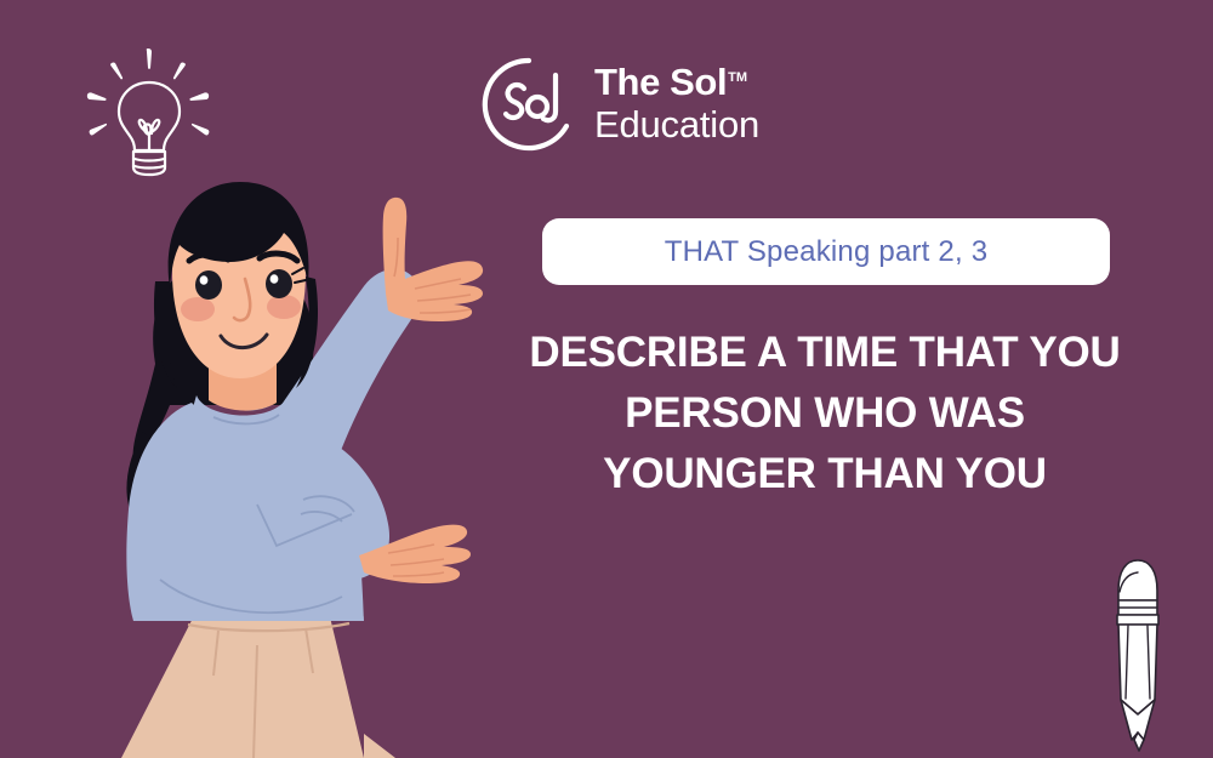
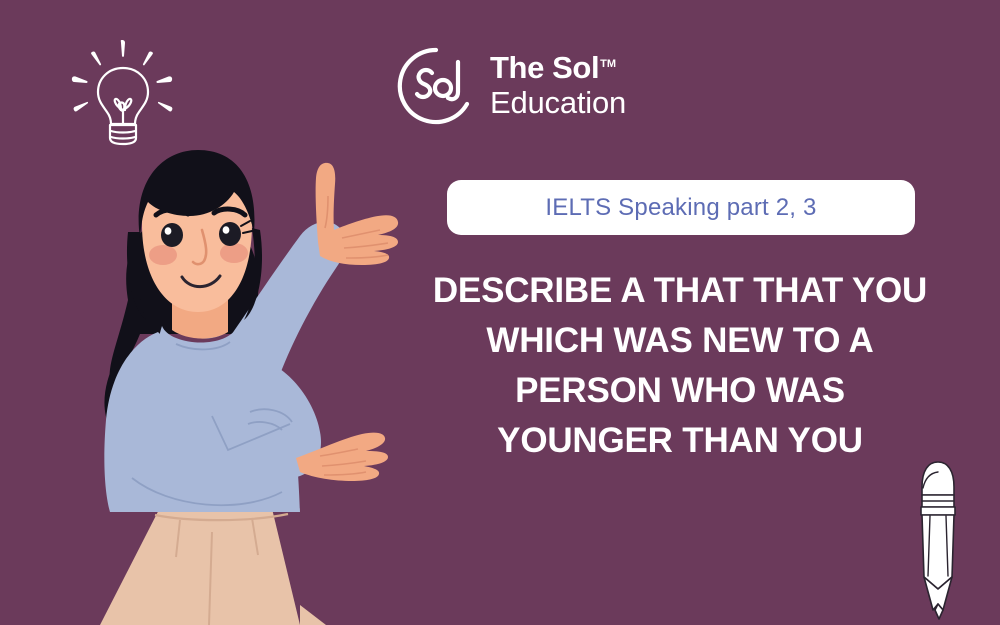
  The SolTM
  Education
- THAT Speaking part 2, 3
+ IELTS Speaking part 2, 3
- DESCRIBE A TIME THAT YOU
+ DESCRIBE A THAT THAT YOU
+ WHICH WAS NEW TO A
  PERSON WHO WAS
  YOUNGER THAN YOU
